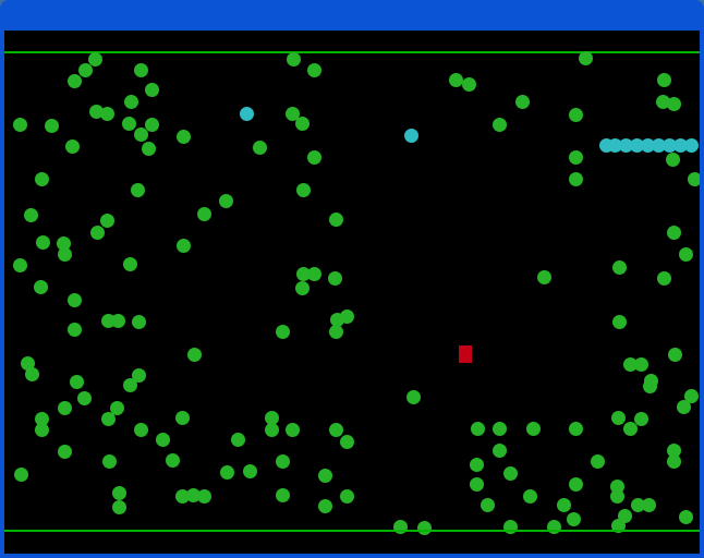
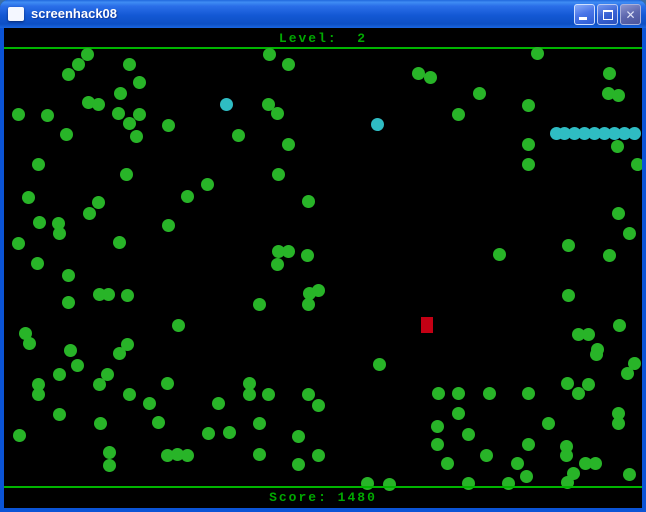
+ screenhack08
+ ✕
+ Level: 2
+ Score: 1480
